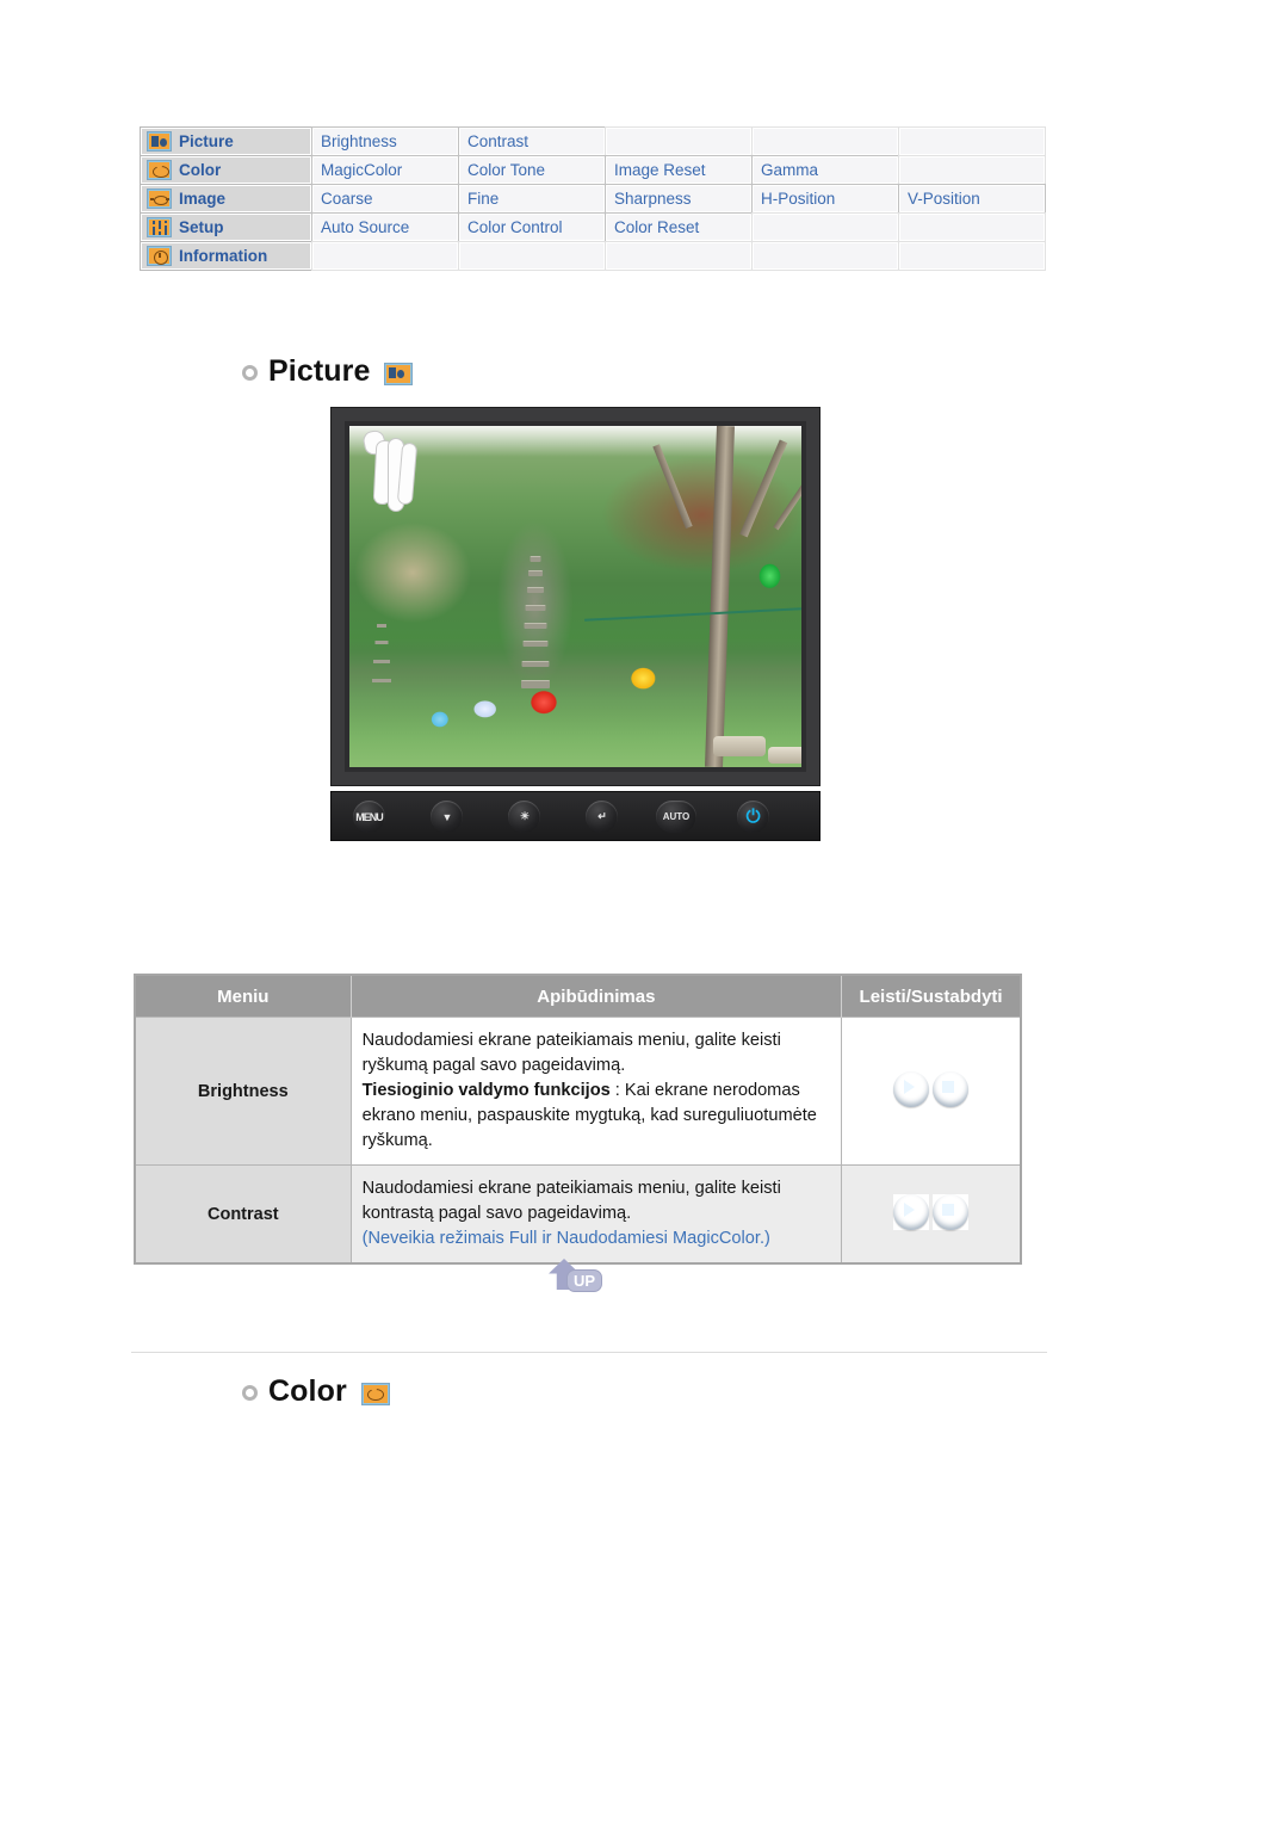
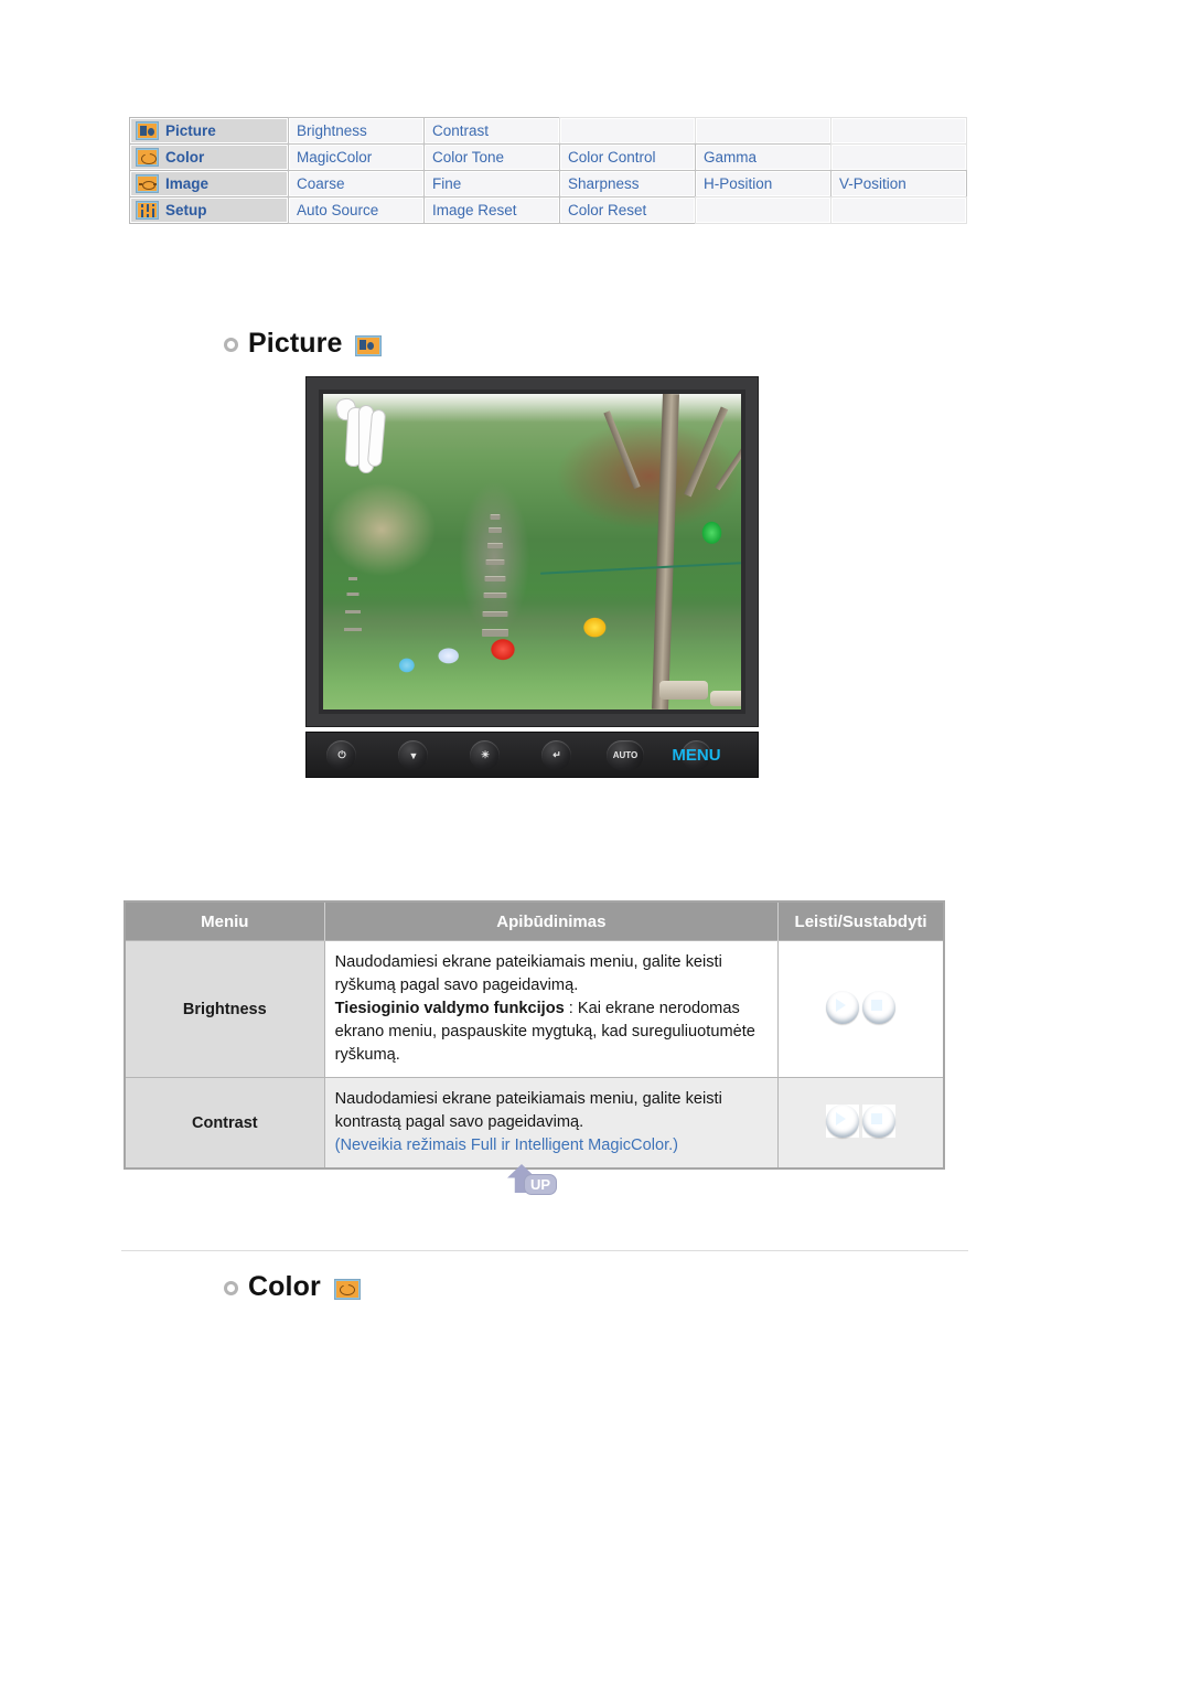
  Picture	Brightness	Contrast
- Color	MagicColor	Color Tone	Image Reset	Gamma
+ Color	MagicColor	Color Tone	Color Control	Gamma
  Image	Coarse	Fine	Sharpness	H-Position	V-Position
- Setup	Auto Source	Color Control	Color Reset
+ Setup	Auto Source	Image Reset	Color Reset
- Information
  Picture
- MENU
+ ⏻
  ▼
  ☀
  ↵
  AUTO
- ⏻
+ MENU
  Meniu	Apibūdinimas	Leisti/Sustabdyti
  Brightness	Naudodamiesi ekrane pateikiamais meniu, galite keisti ryškumą pagal savo pageidavimą. Tiesioginio valdymo funkcijos : Kai ekrane nerodomas ekrano meniu, paspauskite mygtuką, kad sureguliuotumėte ryškumą.
- Contrast	Naudodamiesi ekrane pateikiamais meniu, galite keisti kontrastą pagal savo pageidavimą. (Neveikia režimais Full ir Naudodamiesi MagicColor.)
+ Contrast	Naudodamiesi ekrane pateikiamais meniu, galite keisti kontrastą pagal savo pageidavimą. (Neveikia režimais Full ir Intelligent MagicColor.)
  UP
  Color
